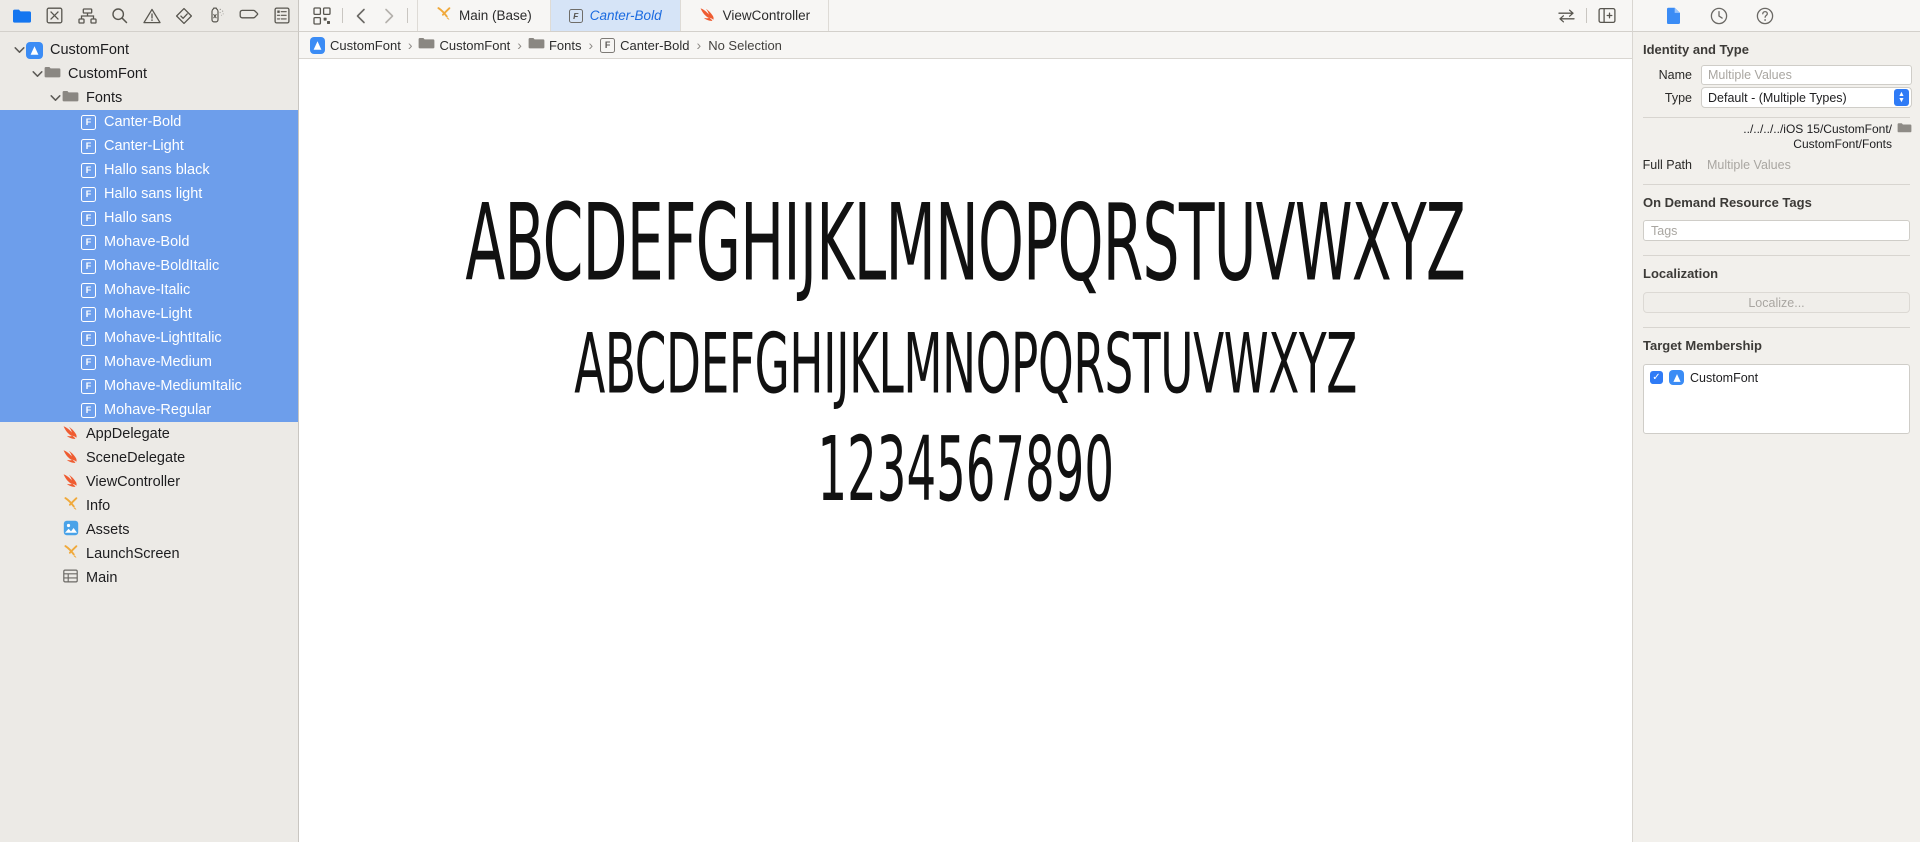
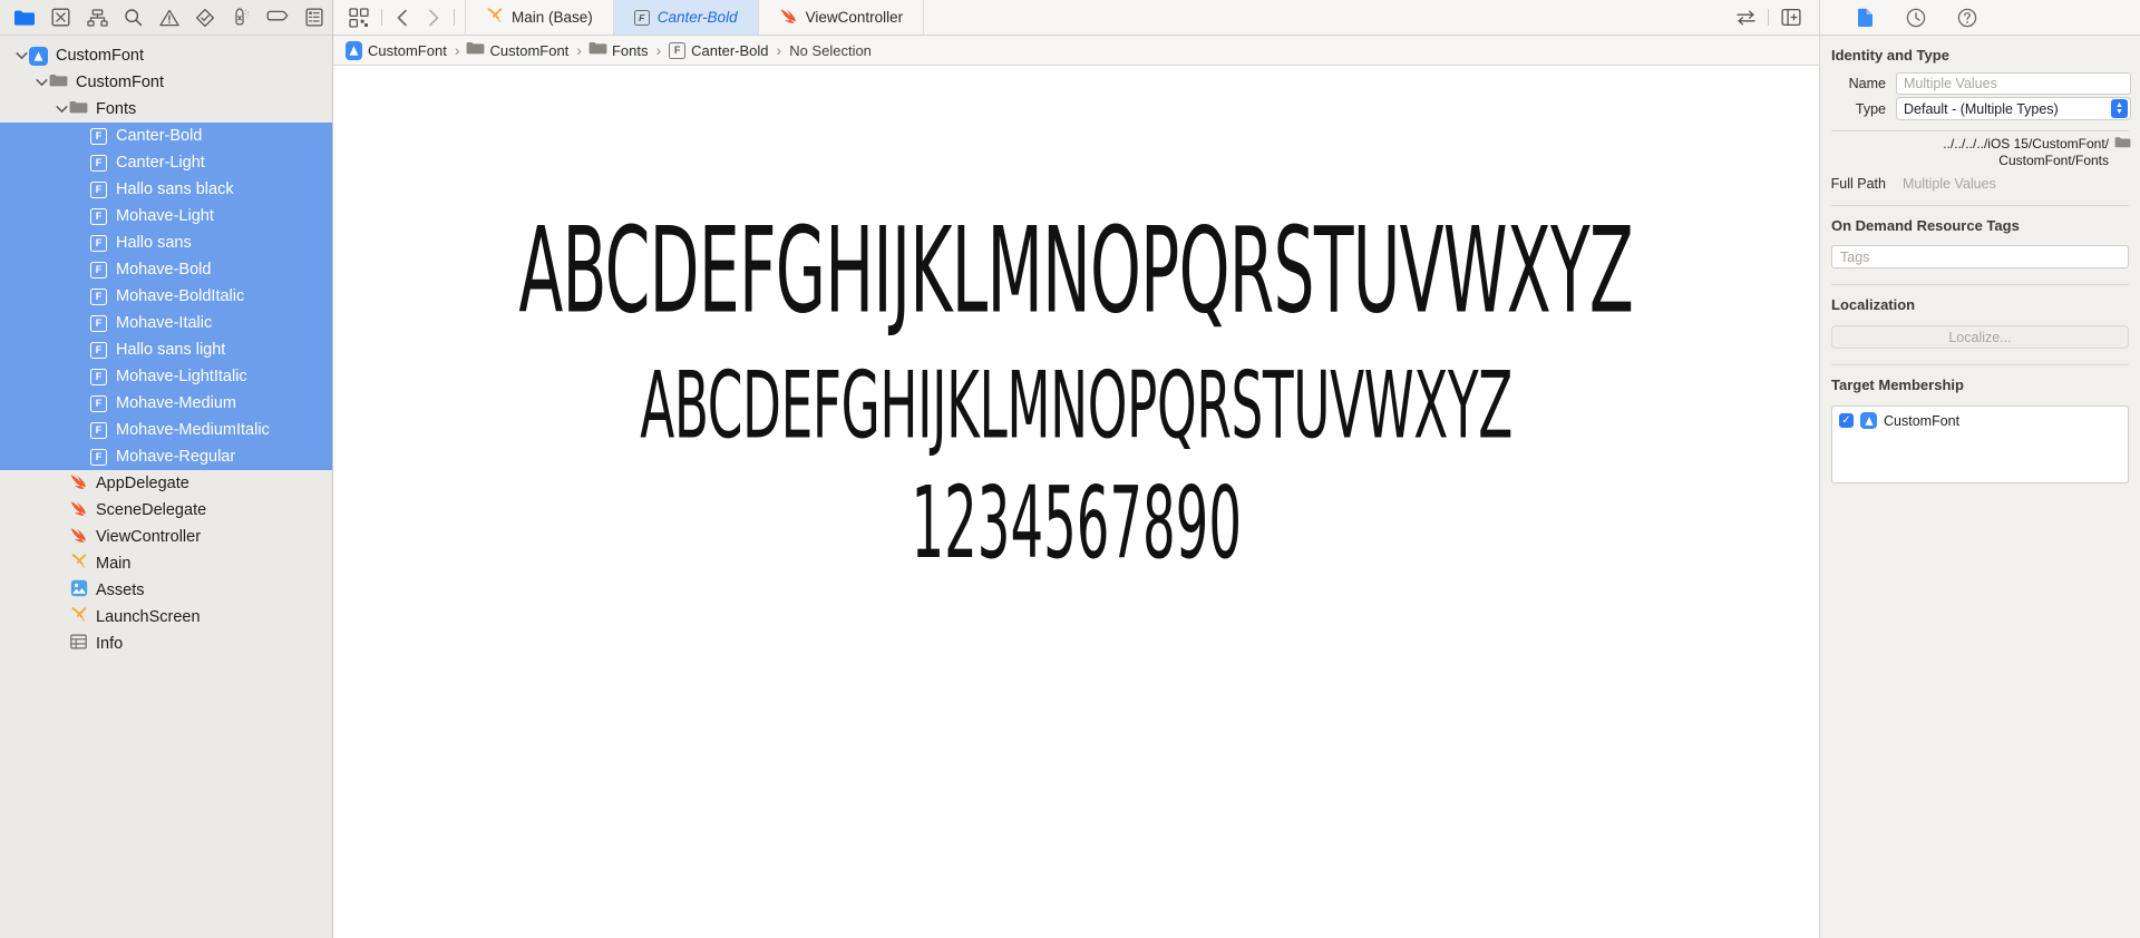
  Main (Base)
  F
  Canter-Bold
  ViewController
  CustomFont
  CustomFont
  Fonts
  F
  Canter-Bold
  F
  Canter-Light
  F
  Hallo sans black
  F
- Hallo sans light
+ Mohave-Light
  F
  Hallo sans
  F
  Mohave-Bold
  F
  Mohave-BoldItalic
  F
  Mohave-Italic
  F
- Mohave-Light
+ Hallo sans light
  F
  Mohave-LightItalic
  F
  Mohave-Medium
  F
  Mohave-MediumItalic
  F
  Mohave-Regular
  AppDelegate
  SceneDelegate
  ViewController
- Info
+ Main
  Assets
  LaunchScreen
- Main
+ Info
  CustomFont
  ›
  CustomFont
  ›
  Fonts
  ›
  F
  Canter-Bold
  ›
  No Selection
  ABCDEFGHIJKLMNOPQRSTUVWXYZ
  ABCDEFGHIJKLMNOPQRSTUVWXYZ
  1234567890
  Identity and Type
  Name
  Multiple Values
  Type
  Default - (Multiple Types)
  ../../../../iOS 15/CustomFont/
  CustomFont/Fonts
  Full Path
  Multiple Values
  On Demand Resource Tags
  Tags
  Localization
  Localize...
  Target Membership
  ✓
  CustomFont
